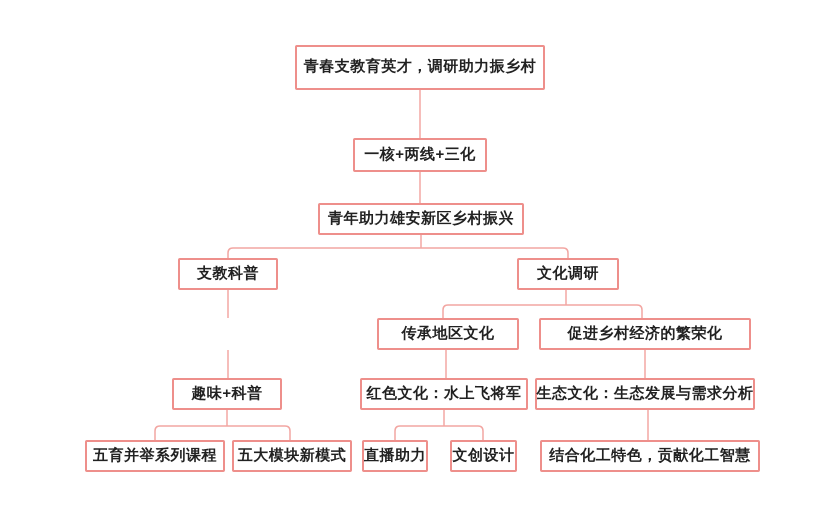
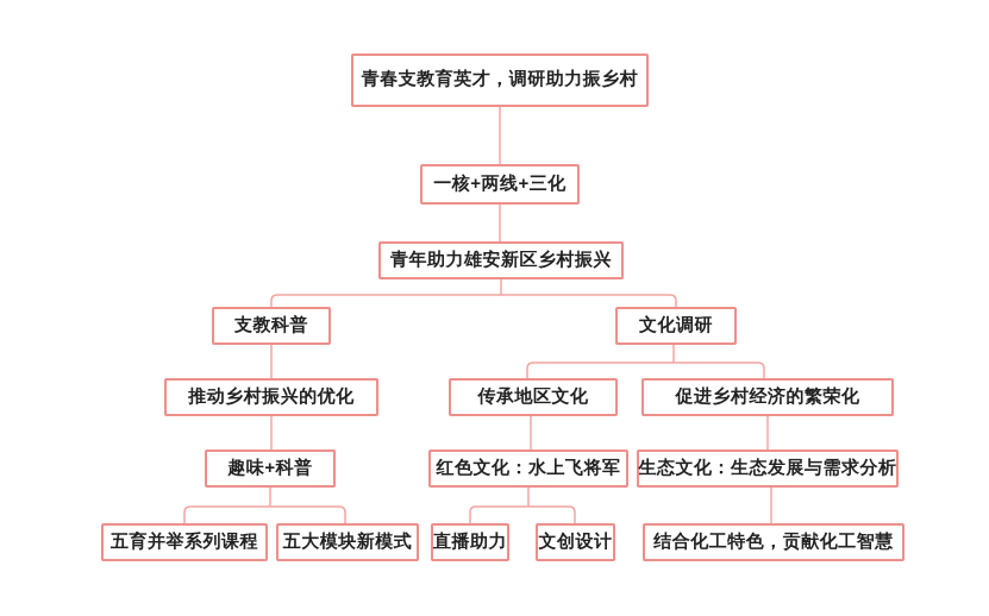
  青春支教育英才，调研助力振乡村
  一核+两线+三化
  青年助力雄安新区乡村振兴
  支教科普
  文化调研
+ 推动乡村振兴的优化
  传承地区文化
  促进乡村经济的繁荣化
  趣味+科普
  红色文化：水上飞将军
  生态文化：生态发展与需求分析
  五育并举系列课程
  五大模块新模式
  直播助力
  文创设计
  结合化工特色，贡献化工智慧
